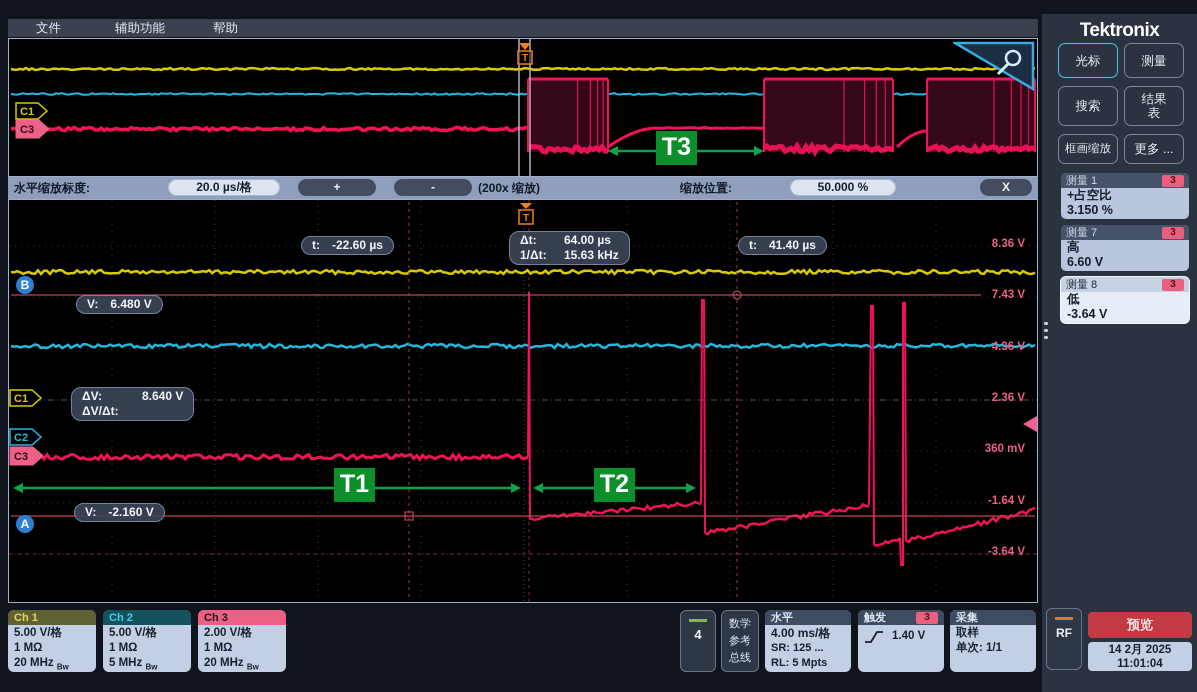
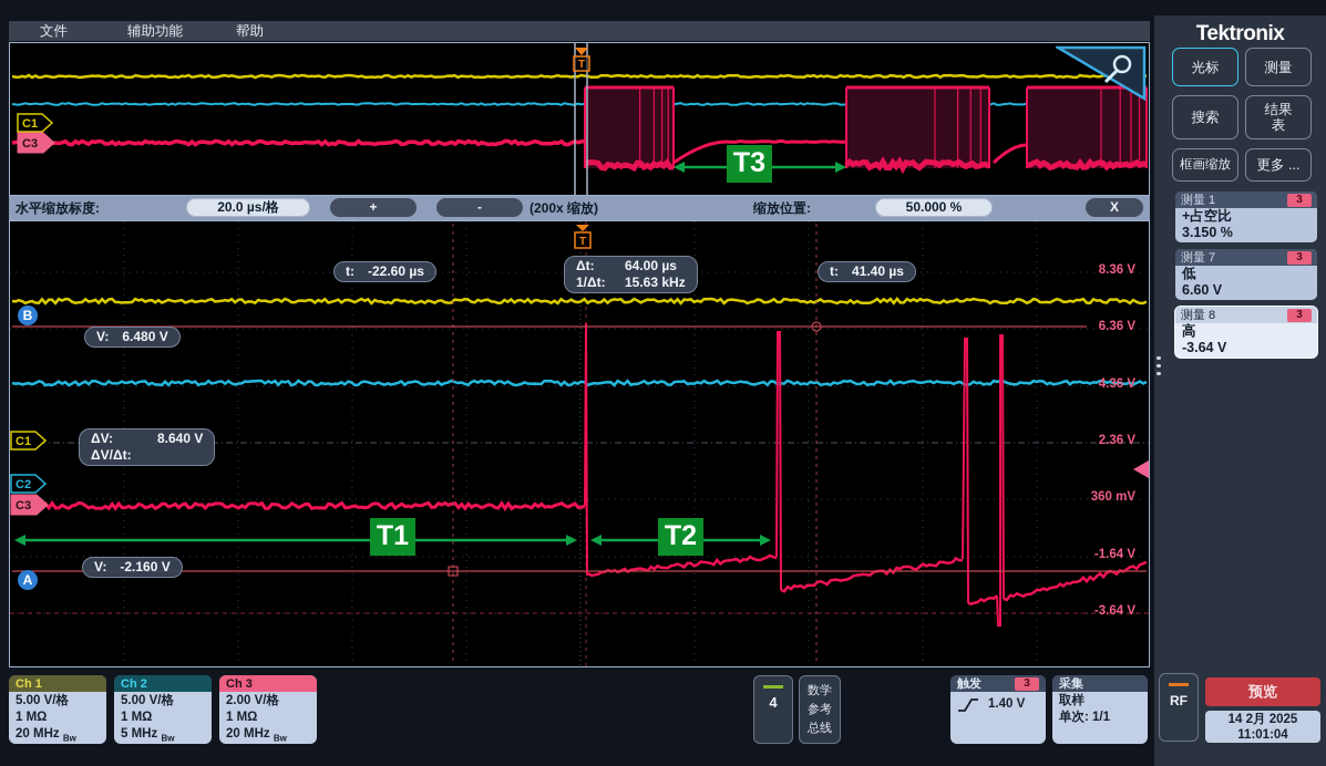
  文件
  辅助功能
  帮助
  C1
  C3
  T
  T3
  水平缩放标度:
  20.0 µs/格
  +
  -
  (200x 缩放)
  缩放位置:
  50.000 %
  X
  T
  t:
  -22.60 µs
  Δt:
  64.00 µs
  1/Δt:
  15.63 kHz
  t:
  41.40 µs
  V:
  6.480 V
  ΔV:
  8.640 V
  ΔV/Δt:
  V:
  -2.160 V
  B
  A
  C1
  C2
  C3
  T1
  T2
  8.36 V
- 7.43 V
+ 6.36 V
  4.36 V
  2.36 V
  360 mV
  -1.64 V
  -3.64 V
  Tektronix
  光标
  测量
  搜索
  结果
  表
  框画缩放
  更多 ...
  测量 1
  3
  +占空比
  3.150 %
  测量 7
  3
- 高
+ 低
  6.60 V
  测量 8
  3
- 低
+ 高
  -3.64 V
  Ch 1
  5.00 V/格
  1 MΩ
  20 MHz Bw
  Ch 2
  5.00 V/格
  1 MΩ
  5 MHz Bw
  Ch 3
  2.00 V/格
  1 MΩ
  20 MHz Bw
  4
  数学
  参考
  总线
- 水平
- 4.00 ms/格
- SR: 125 ...
- RL: 5 Mpts
  触发
  3
  1.40 V
  采集
  取样
  单次: 1/1
  RF
  预览
  14 2月 2025
  11:01:04
